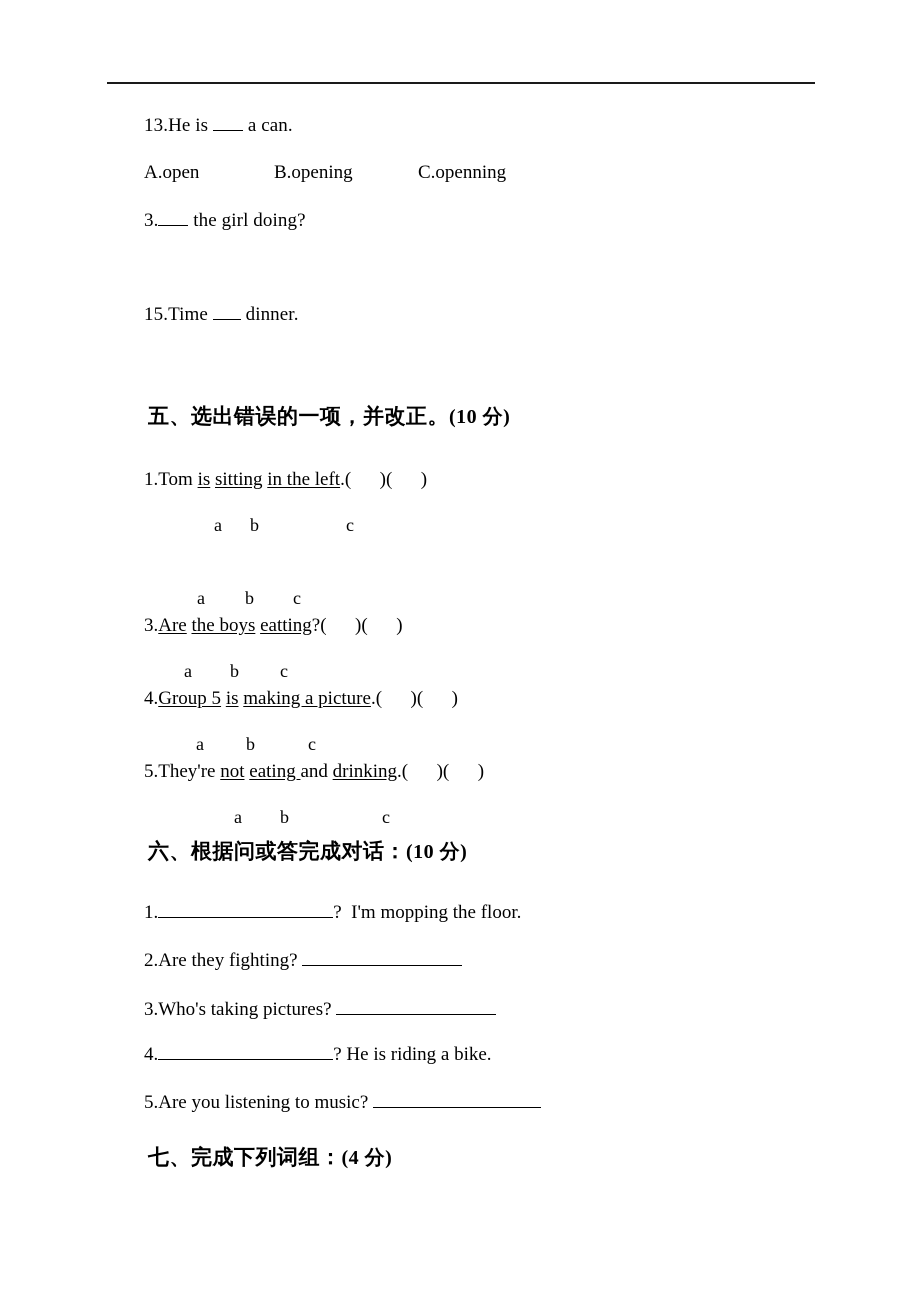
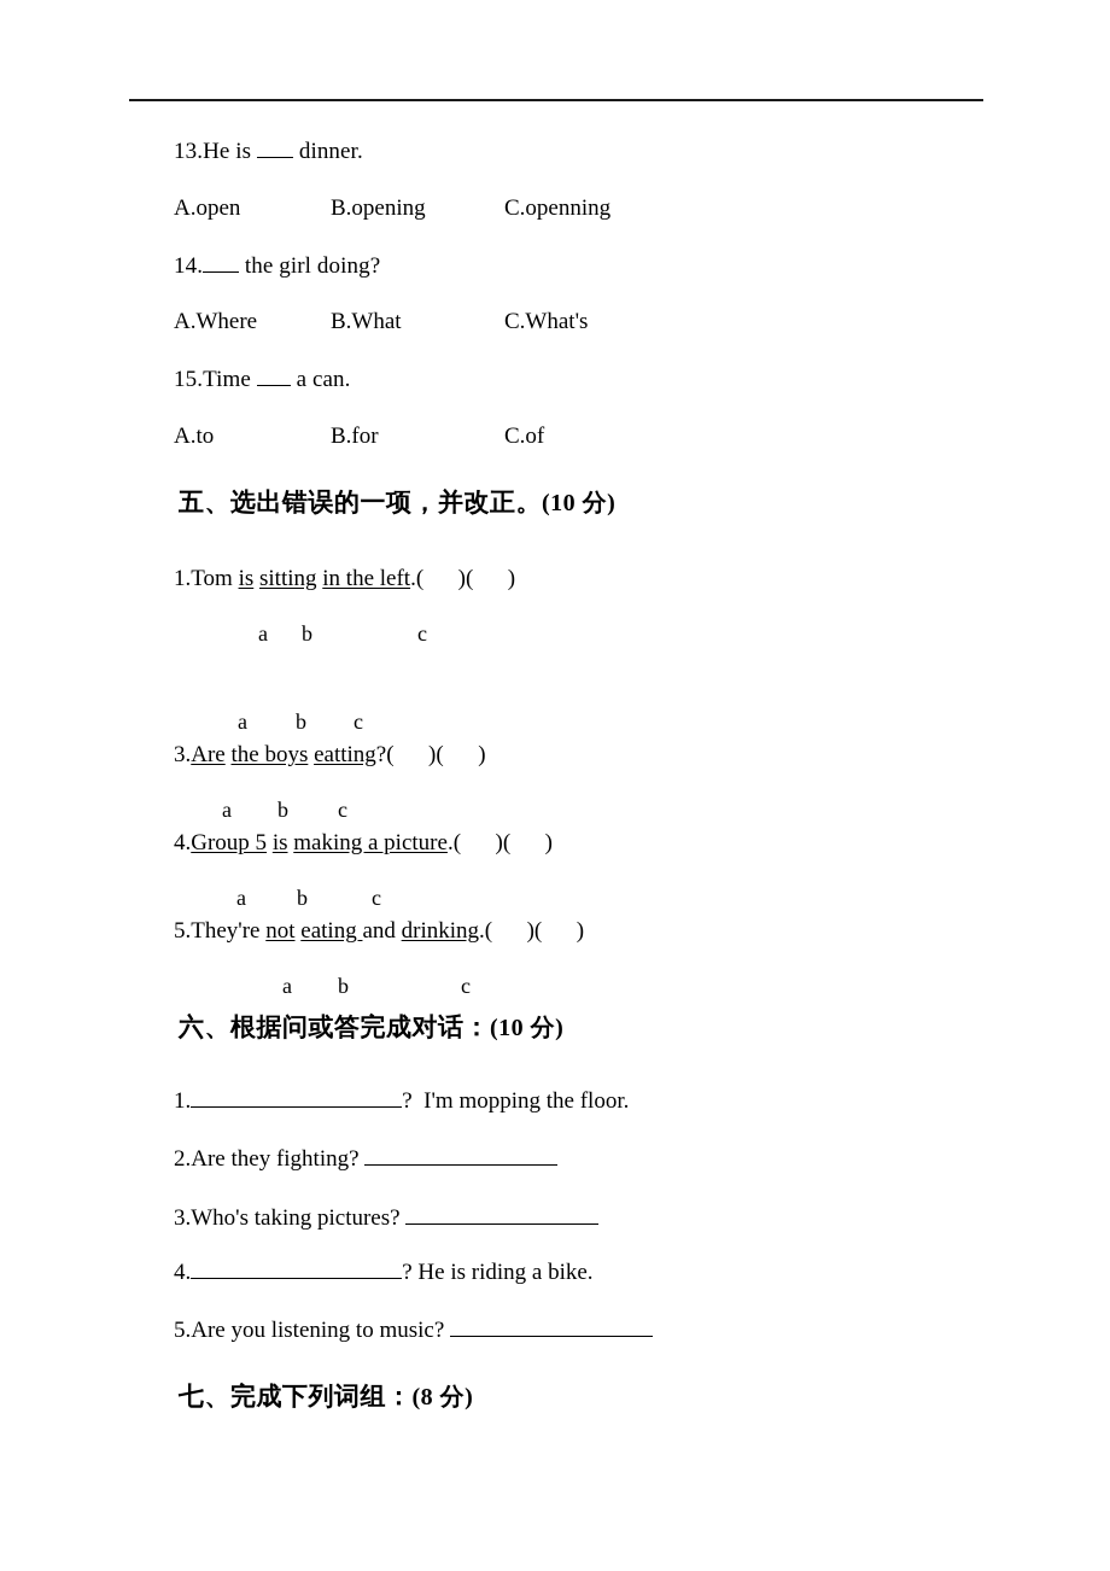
- 13.He is a can.
+ 13.He is dinner.
  A.open
  B.opening
  C.openning
- 3. the girl doing?
+ 14. the girl doing?
+ A.Where
+ B.What
+ C.What's
- 15.Time dinner.
+ 15.Time a can.
+ A.to
+ B.for
+ C.of
  五、选出错误的一项，并改正。(10 分)
  1.Tom is sitting in the left.( )( )
  a b c
  a b c
  3.Are the boys eatting?( )( )
  a b c
  4.Group 5 is making a picture.( )( )
  a b c
  5.They're not eating and drinking.( )( )
  a b c
  六、根据问或答完成对话：(10 分)
  1.
  ? I'm mopping the floor.
  2.
  Are they fighting?
  3.
  Who's taking pictures?
  4.
  ? He is riding a bike.
  5.
  Are you listening to music?
- 七、完成下列词组：(4 分)
+ 七、完成下列词组：(8 分)
